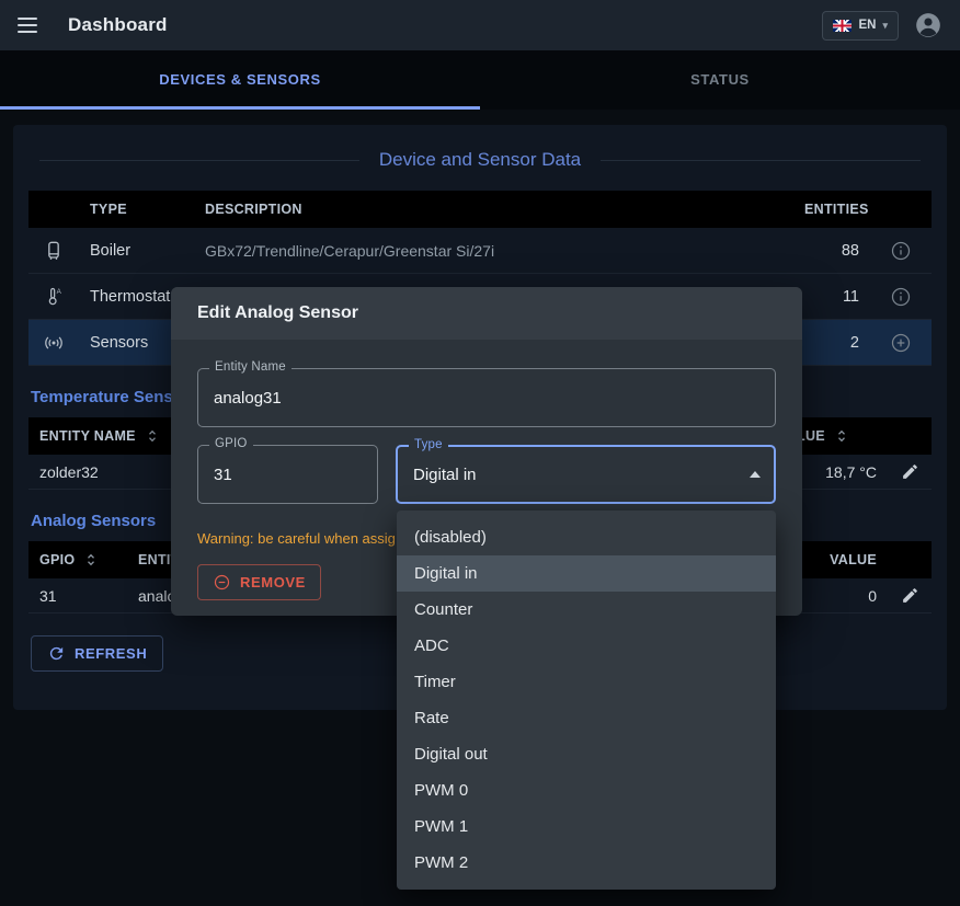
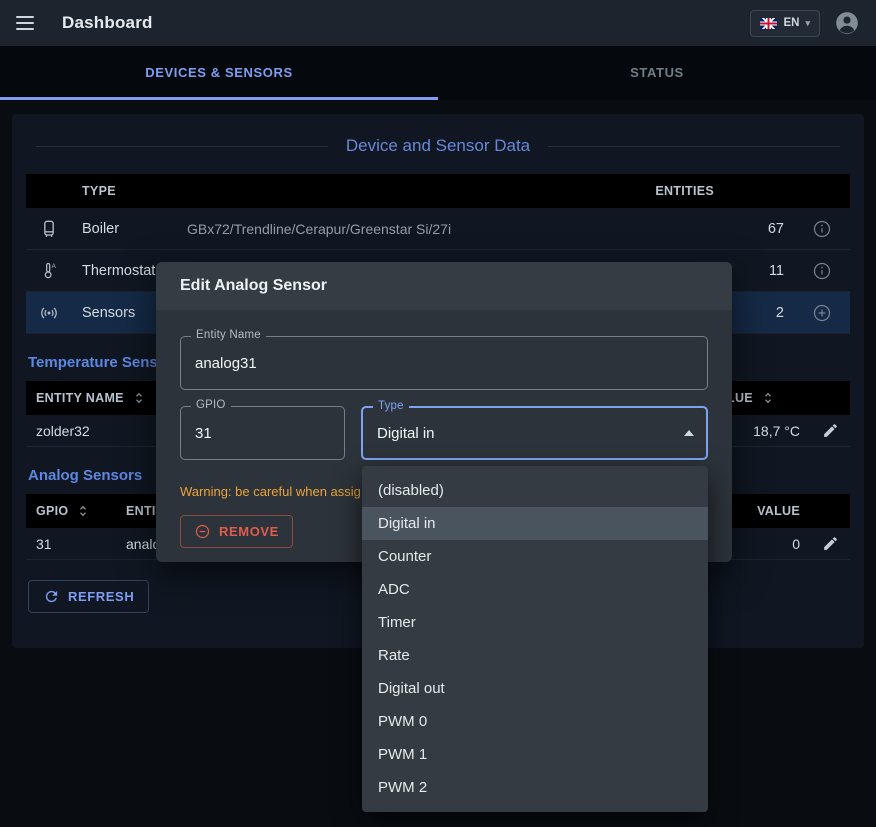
  Dashboard
  EN
  ▾
  DEVICES & SENSORS
  STATUS
  Device and Sensor Data
  TYPE
- DESCRIPTION
  ENTITIES
  Boiler
  GBx72/Trendline/Cerapur/Greenstar Si/27i
- 88
+ 67
  Thermostat
  11
  Sensors
  2
  Temperature Sens
  ENTITY NAME
  zolder32
  18,7 °C
  Analog Sensors
  GPIO
  VALUE
  31
  0
  REFRESH
  Edit Analog Sensor
  Entity Name
  analog31
  GPIO
  31
  Type
  Digital in
  Warning: be careful when assig
  REMOVE
  (disabled)
  Digital in
  Counter
  ADC
  Timer
  Rate
  Digital out
  PWM 0
  PWM 1
  PWM 2
